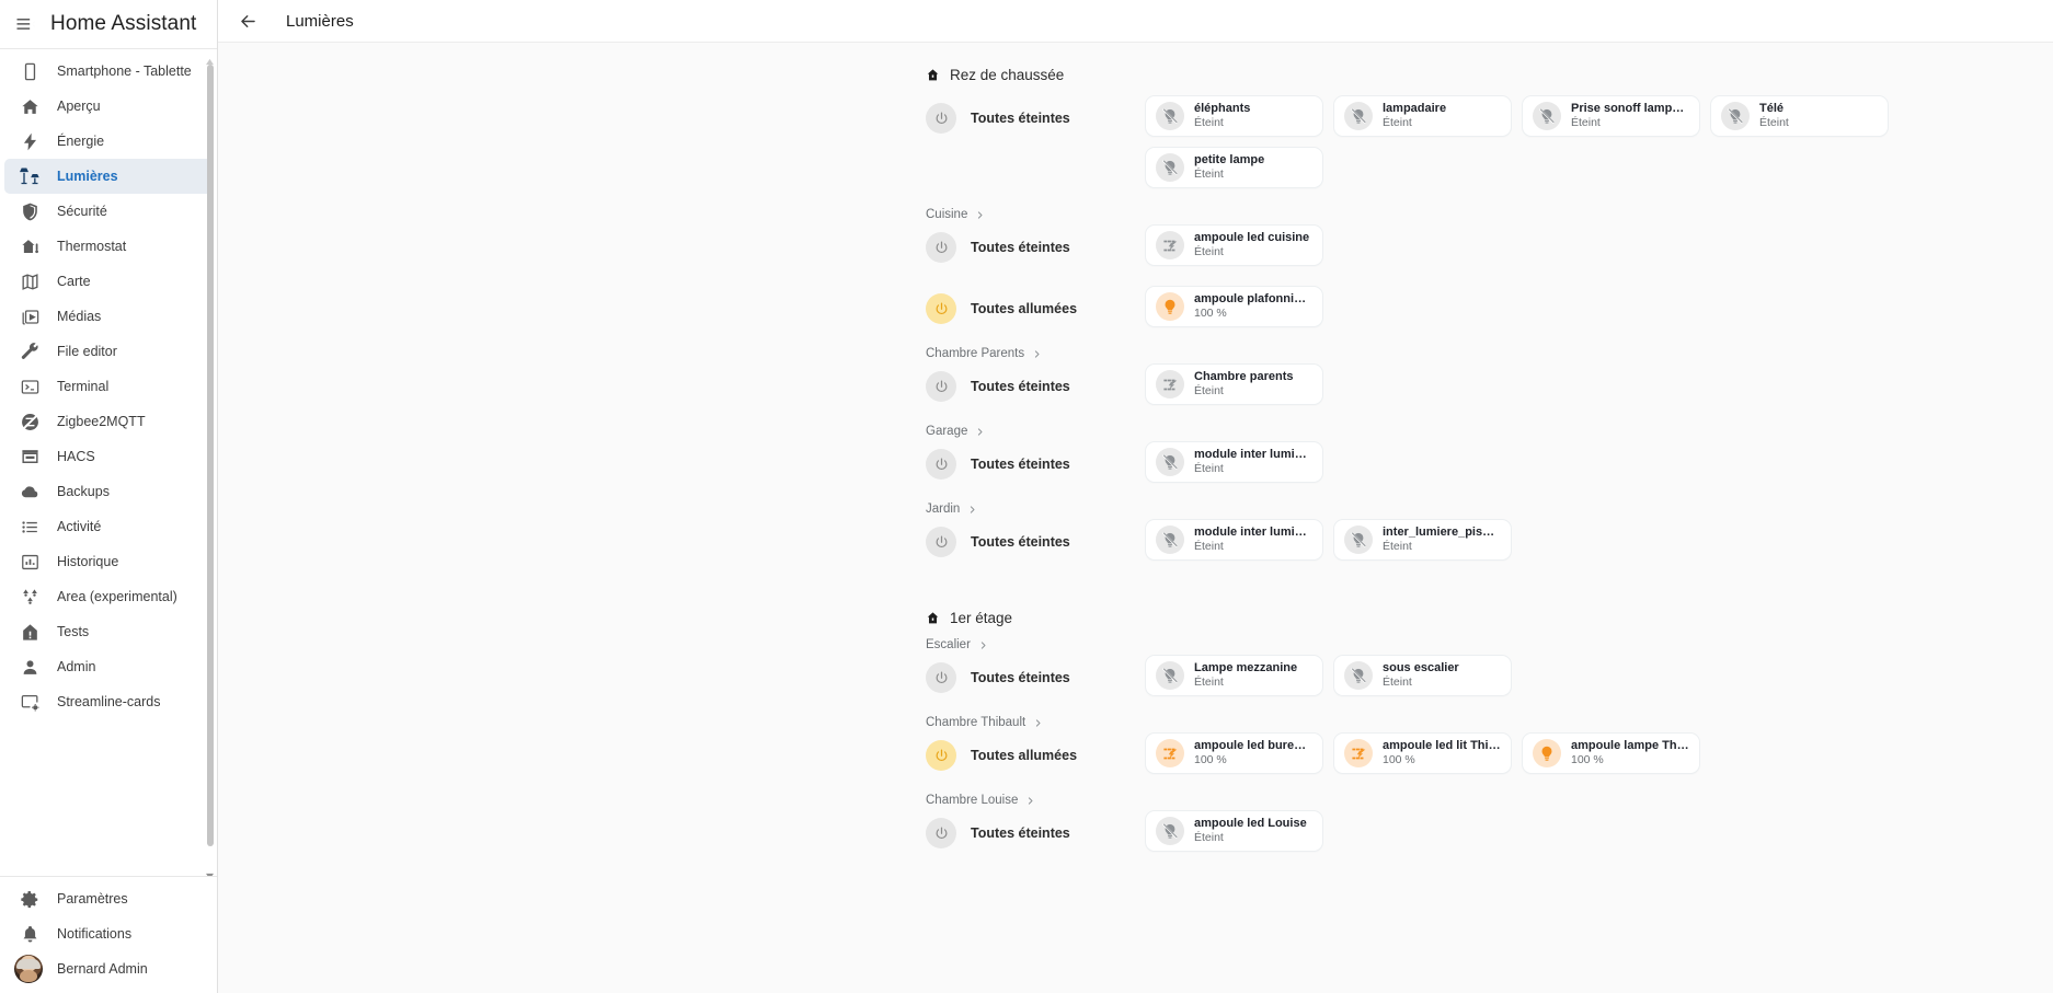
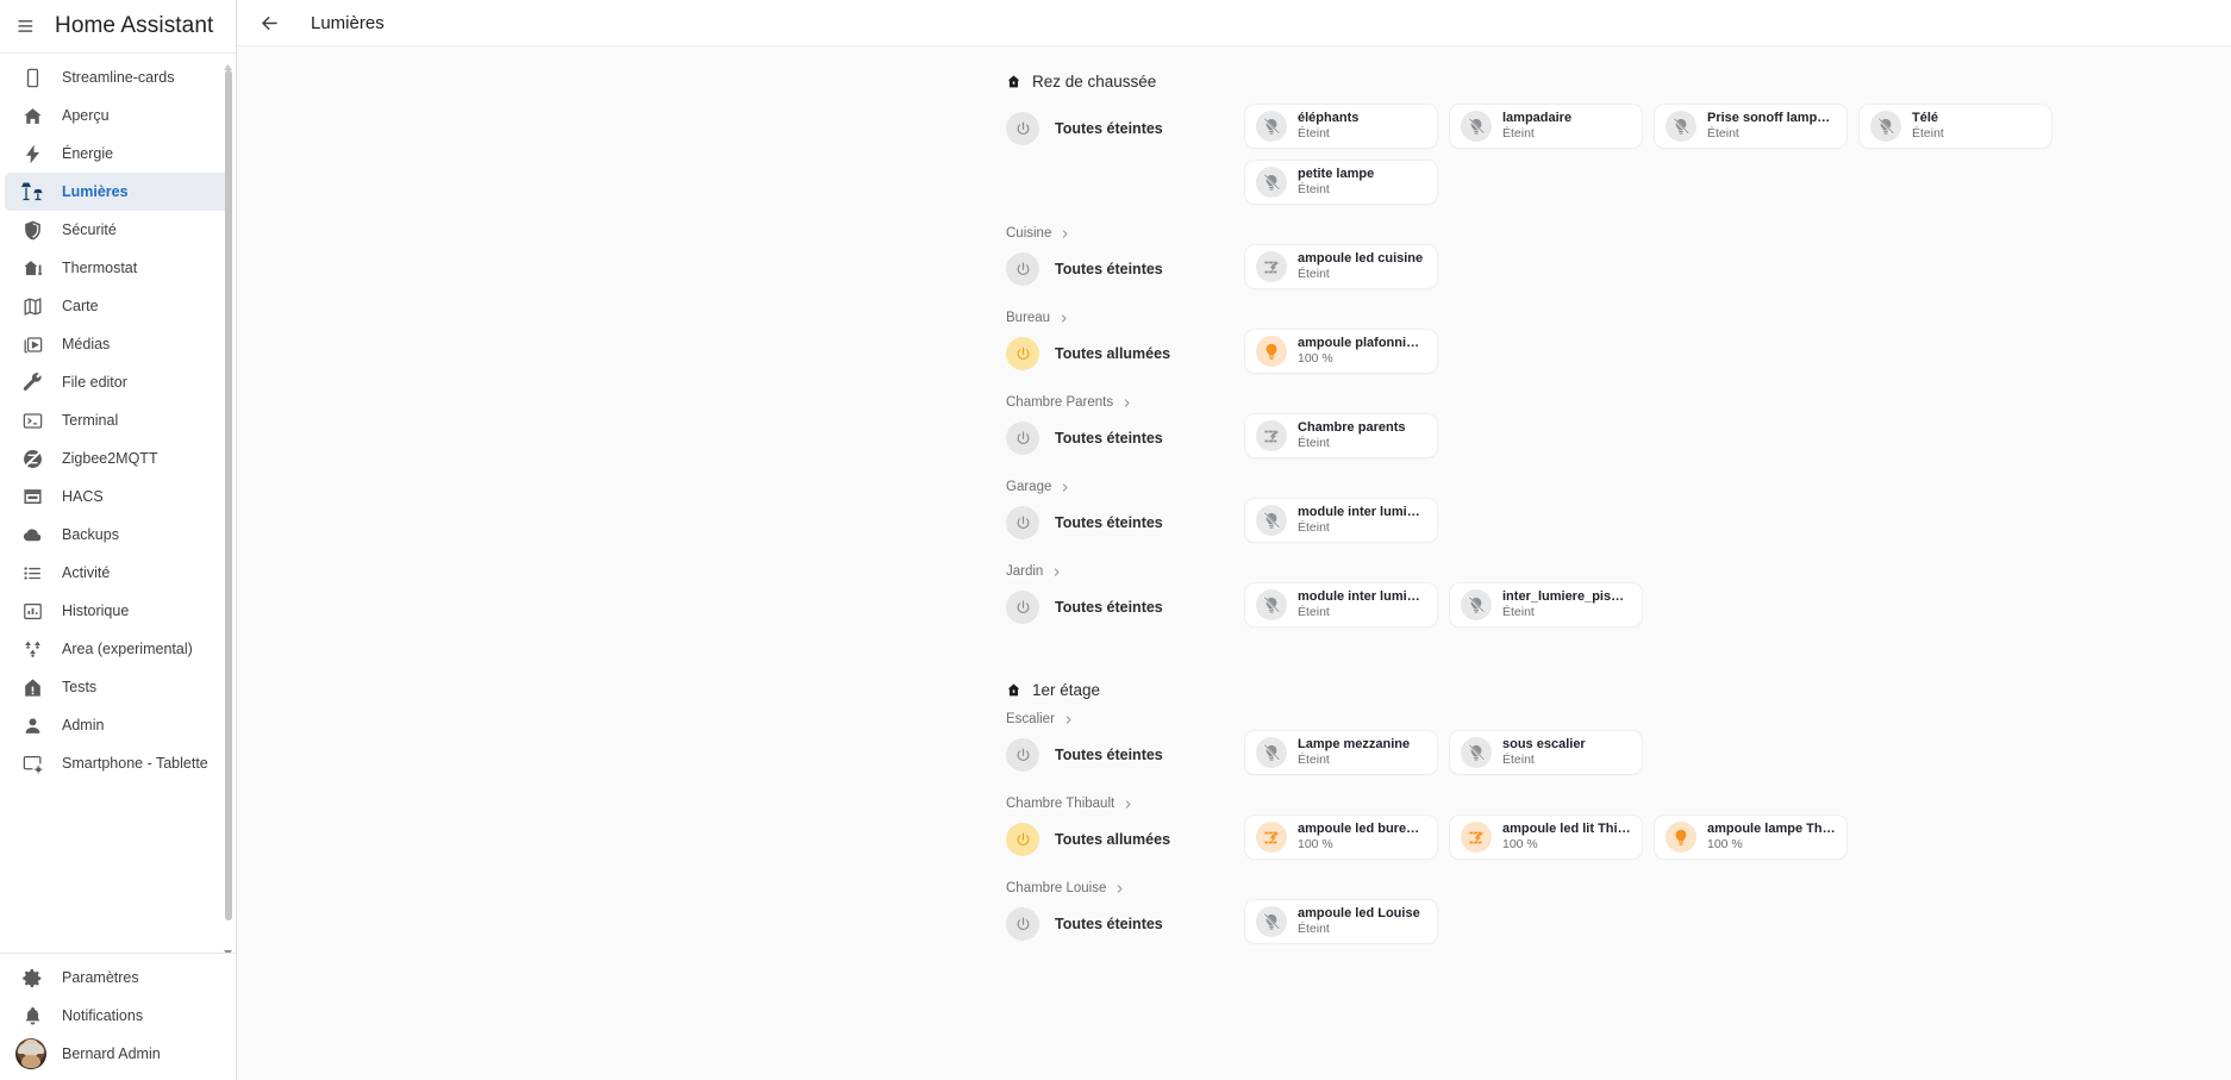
  Home Assistant
- Smartphone - Tablette
+ Streamline-cards
  Aperçu
  Énergie
  Lumières
  Sécurité
  Thermostat
  Carte
  Médias
  File editor
  Terminal
  Zigbee2MQTT
  HACS
  Backups
  Activité
  Historique
  Area (experimental)
  Tests
  Admin
- Streamline-cards
+ Smartphone - Tablette
  Paramètres
  Notifications
  Bernard Admin
  Lumières
  Rez de chaussée
  Toutes éteintes
  éléphants
  Éteint
  lampadaire
  Éteint
  Prise sonoff lampe c
  Éteint
  Télé
  Éteint
  petite lampe
  Éteint
  Cuisine
  Toutes éteintes
  ampoule led cuisine
  Éteint
+ Bureau
  Toutes allumées
  ampoule plafonnier b
  100 %
  Chambre Parents
  Toutes éteintes
  Chambre parents
  Éteint
  Garage
  Toutes éteintes
  module inter lumiere
  Éteint
  Jardin
  Toutes éteintes
  module inter lumiere
  Éteint
  inter_lumiere_piscin
  Éteint
  1er étage
  Escalier
  Toutes éteintes
  Lampe mezzanine
  Éteint
  sous escalier
  Éteint
  Chambre Thibault
  Toutes allumées
  ampoule led bureau
  100 %
  ampoule led lit Thiba
  100 %
  ampoule lampe Thib
  100 %
  Chambre Louise
  Toutes éteintes
  ampoule led Louise
  Éteint
